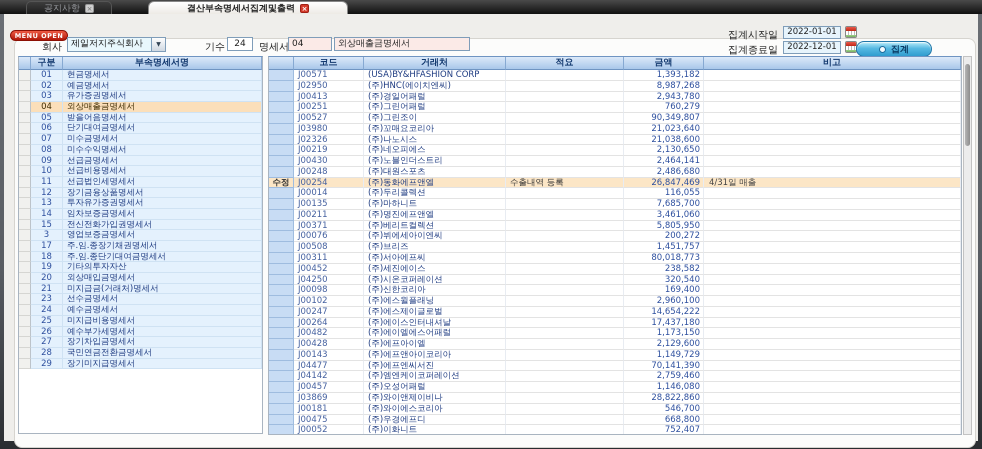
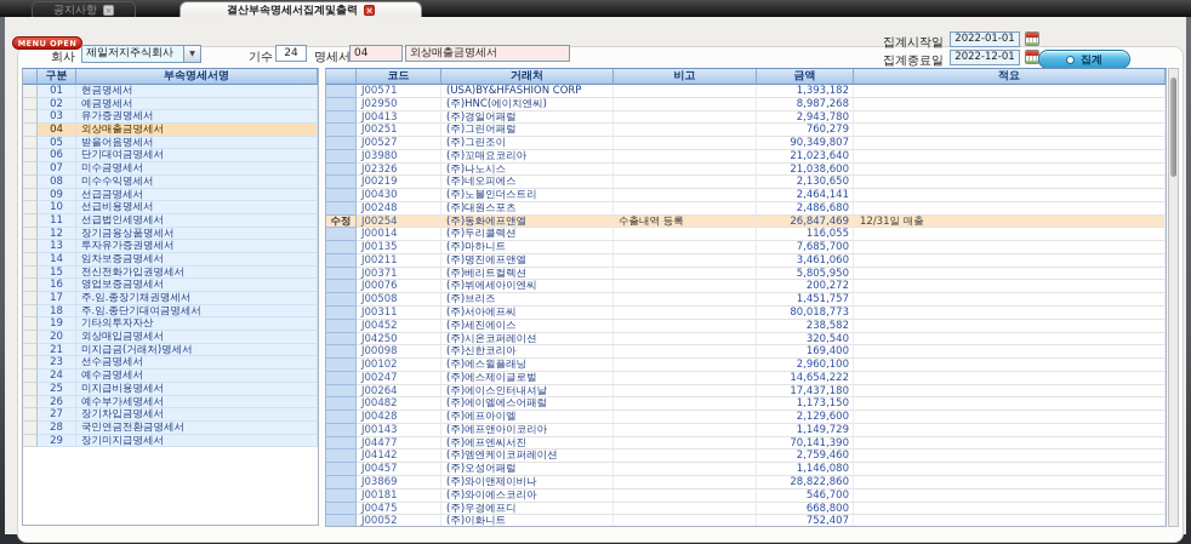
  공지사항
  ×
  결산부속명세서집계및출력
  ×
  MENU OPEN
  회사
  제일저지주식회사
  기수
  24
  명세서
  04
  외상매출금명세서
  집계시작일
  2022-01-01
  집계종료일
  2022-12-01
  집계
  구분
  부속명세서명
  01
  현금명세서
  02
  예금명세서
  03
  유가증권명세서
  04
  외상매출금명세서
  05
  받을어음명세서
  06
  단기대여금명세서
  07
  미수금명세서
  08
  미수수익명세서
  09
  선급금명세서
  10
  선급비용명세서
  11
  선급법인세명세서
  12
  장기금융상품명세서
  13
  투자유가증권명세서
  14
  임차보증금명세서
  15
  전신전화가입권명세서
- 3
+ 16
  영업보증금명세서
  17
  주.임.종장기채권명세서
  18
  주.임.종단기대여금명세서
  19
  기타의투자자산
  20
  외상매입금명세서
  21
  미지급금(거래처)명세서
  23
  선수금명세서
  24
  예수금명세서
  25
  미지급비용명세서
  26
  예수부가세명세서
  27
  장기차입금명세서
  28
  국민연금전환금명세서
  29
  장기미지급명세서
  코드
  거래처
- 적요
+ 비고
  금액
- 비고
+ 적요
  J00571
  (USA)BY&HFASHION CORP
  1,393,182
  J02950
  (주)HNC(에이치엔씨)
  8,987,268
  J00413
  (주)경일어패럴
  2,943,780
  J00251
  (주)그린어패럴
  760,279
  J00527
  (주)그린조이
  90,349,807
  J03980
  (주)꼬매요코리아
  21,023,640
  J02326
  (주)나노시스
  21,038,600
  J00219
  (주)네오피에스
  2,130,650
  J00430
  (주)노블인더스트리
  2,464,141
  J00248
  (주)대원스포츠
  2,486,680
  수정
  J00254
  (주)동화에프앤엘
  수출내역 등록
  26,847,469
- 4/31일 매출
+ 12/31일 매출
  J00014
  (주)두리콜렉션
  116,055
  J00135
  (주)마하니트
  7,685,700
  J00211
  (주)명진에프앤엘
  3,461,060
  J00371
  (주)베리트컬렉션
  5,805,950
  J00076
  (주)뷔에세아이엔씨
  200,272
  J00508
  (주)브리즈
  1,451,757
  J00311
  (주)서아에프씨
  80,018,773
  J00452
  (주)세진에이스
  238,582
  J04250
  (주)시온코퍼레이션
  320,540
  J00098
  (주)신한코리아
  169,400
  J00102
  (주)에스윌플래닝
  2,960,100
  J00247
  (주)에스제이글로벌
  14,654,222
  J00264
  (주)에이스인터내셔날
  17,437,180
  J00482
  (주)에이엘에스어패럴
  1,173,150
  J00428
  (주)에프아이엘
  2,129,600
  J00143
  (주)에프앤아이코리아
  1,149,729
  J04477
  (주)에프엔씨서진
  70,141,390
  J04142
  (주)엠엔케이코퍼레이션
  2,759,460
  J00457
  (주)오성어패럴
  1,146,080
  J03869
  (주)와이앤제이비나
  28,822,860
  J00181
  (주)와이에스코리아
  546,700
  J00475
  (주)우경에프디
  668,800
  J00052
  (주)이화니트
  752,407
